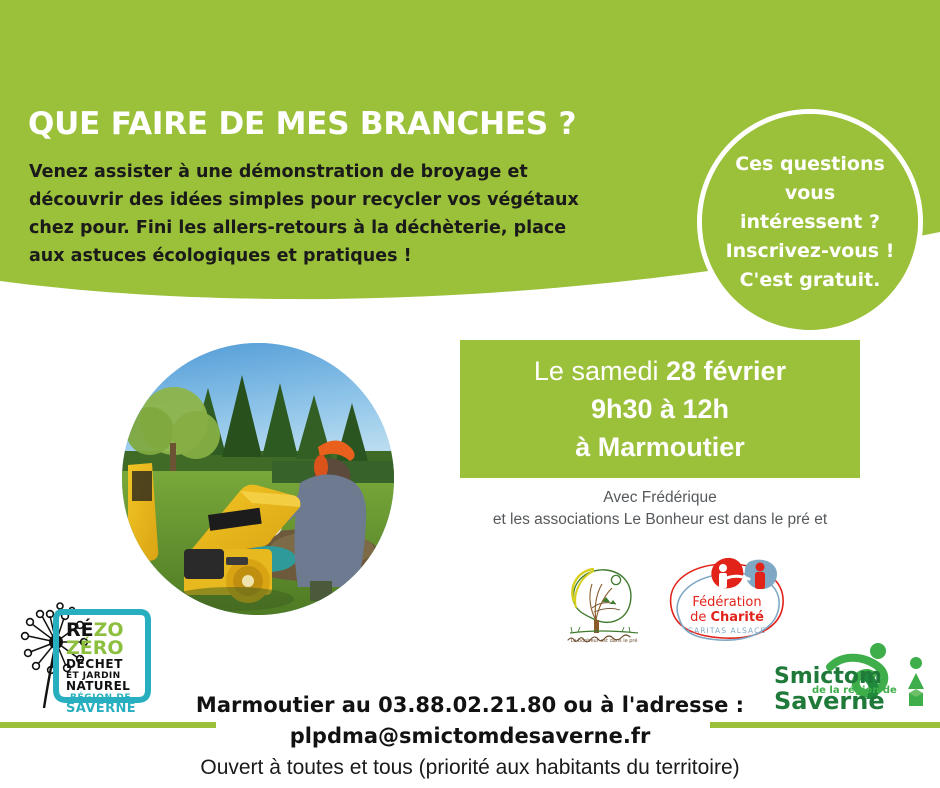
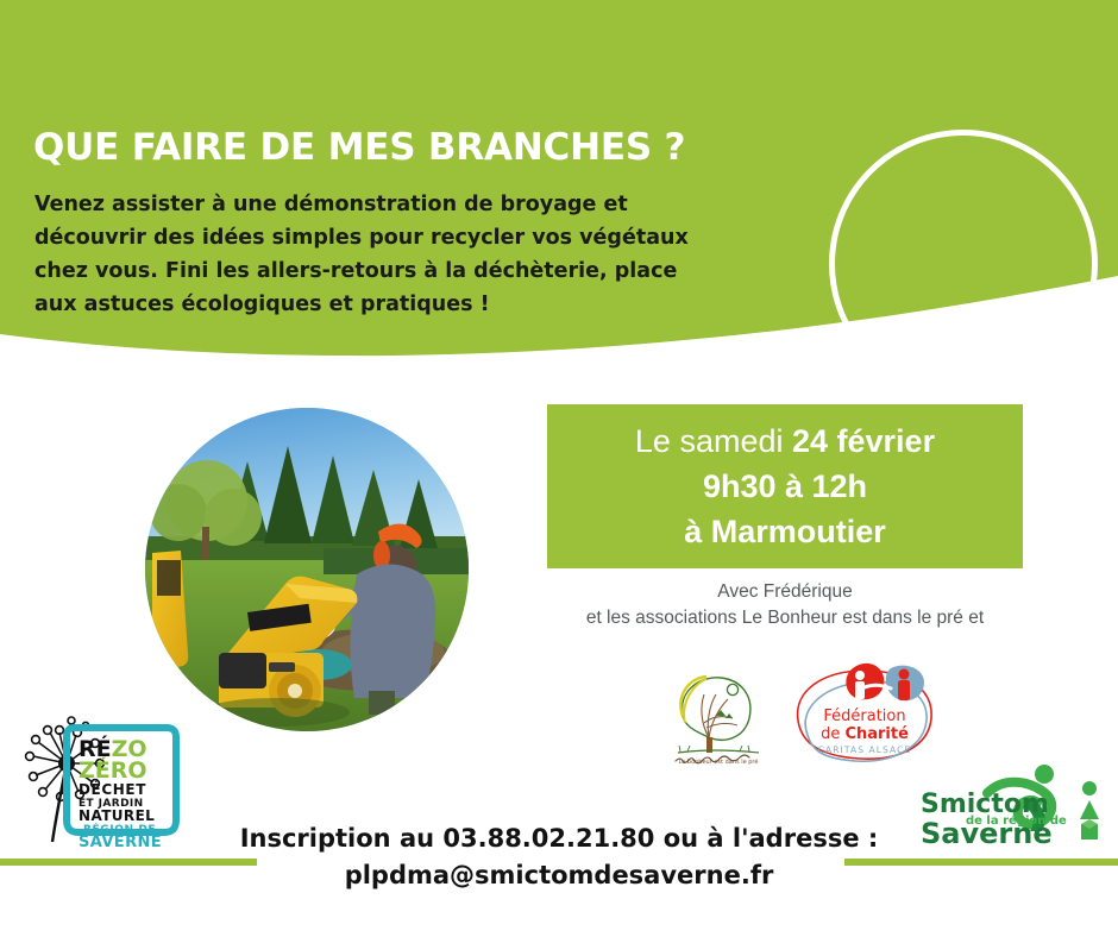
  QUE FAIRE DE MES BRANCHES ?
- Venez assister à une démonstration de broyage et découvrir des idées simples pour recycler vos végétaux chez pour. Fini les allers-retours à la déchèterie, place aux astuces écologiques et pratiques !
+ Venez assister à une démonstration de broyage et découvrir des idées simples pour recycler vos végétaux chez vous. Fini les allers-retours à la déchèterie, place aux astuces écologiques et pratiques !
- Ces questions vous
- intéressent ?
- Inscrivez-vous !
- C'est gratuit.
- Le samedi 28 février
+ Le samedi 24 février
  9h30 à 12h
  à Marmoutier
  Avec Frédérique
  et les associations Le Bonheur est dans le pré et
  Fédération
  de Charité
  CARITAS ALSACE
  RÉZO
  ZÉRO
  DÉCHET
  ET JARDIN
  NATUREL
  RÉGION DE
  SAVERNE
  Smictom
  de la région de
  Saverne
- Marmoutier au 03.88.02.21.80 ou à l'adresse :
+ Inscription au 03.88.02.21.80 ou à l'adresse :
  plpdma@smictomdesaverne.fr
- Ouvert à toutes et tous (priorité aux habitants du territoire)
